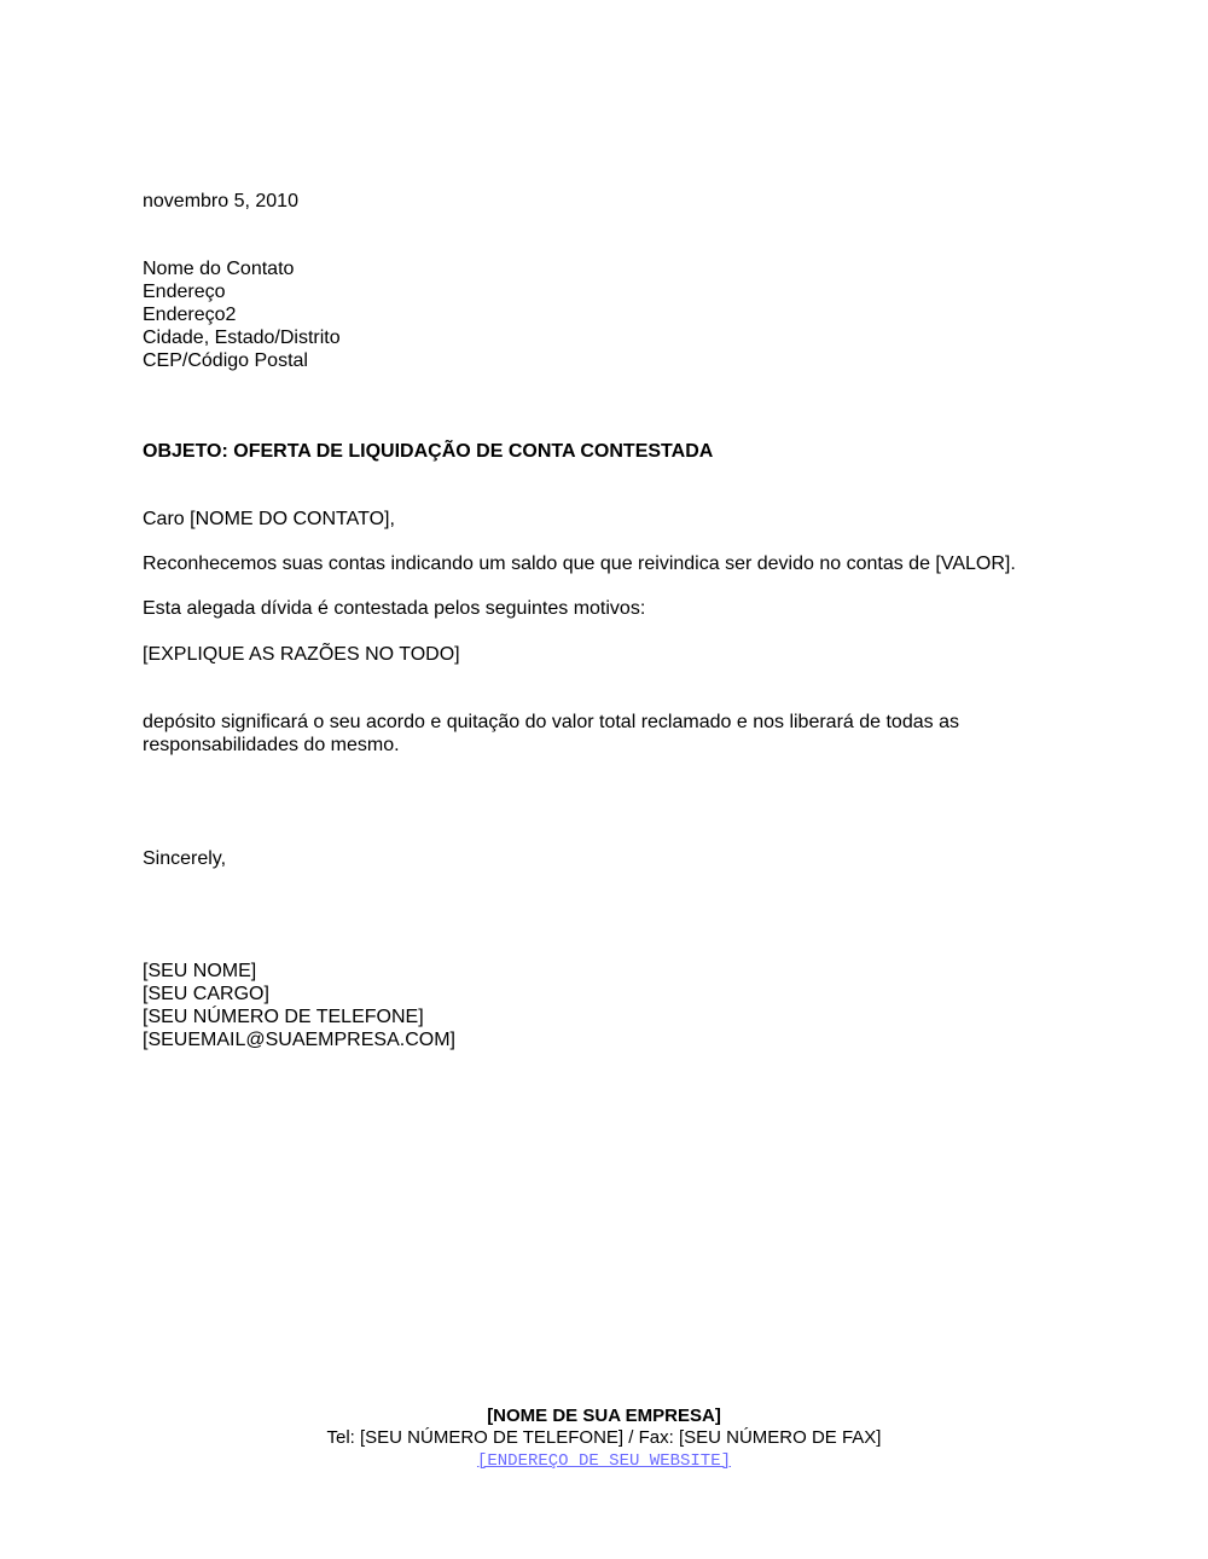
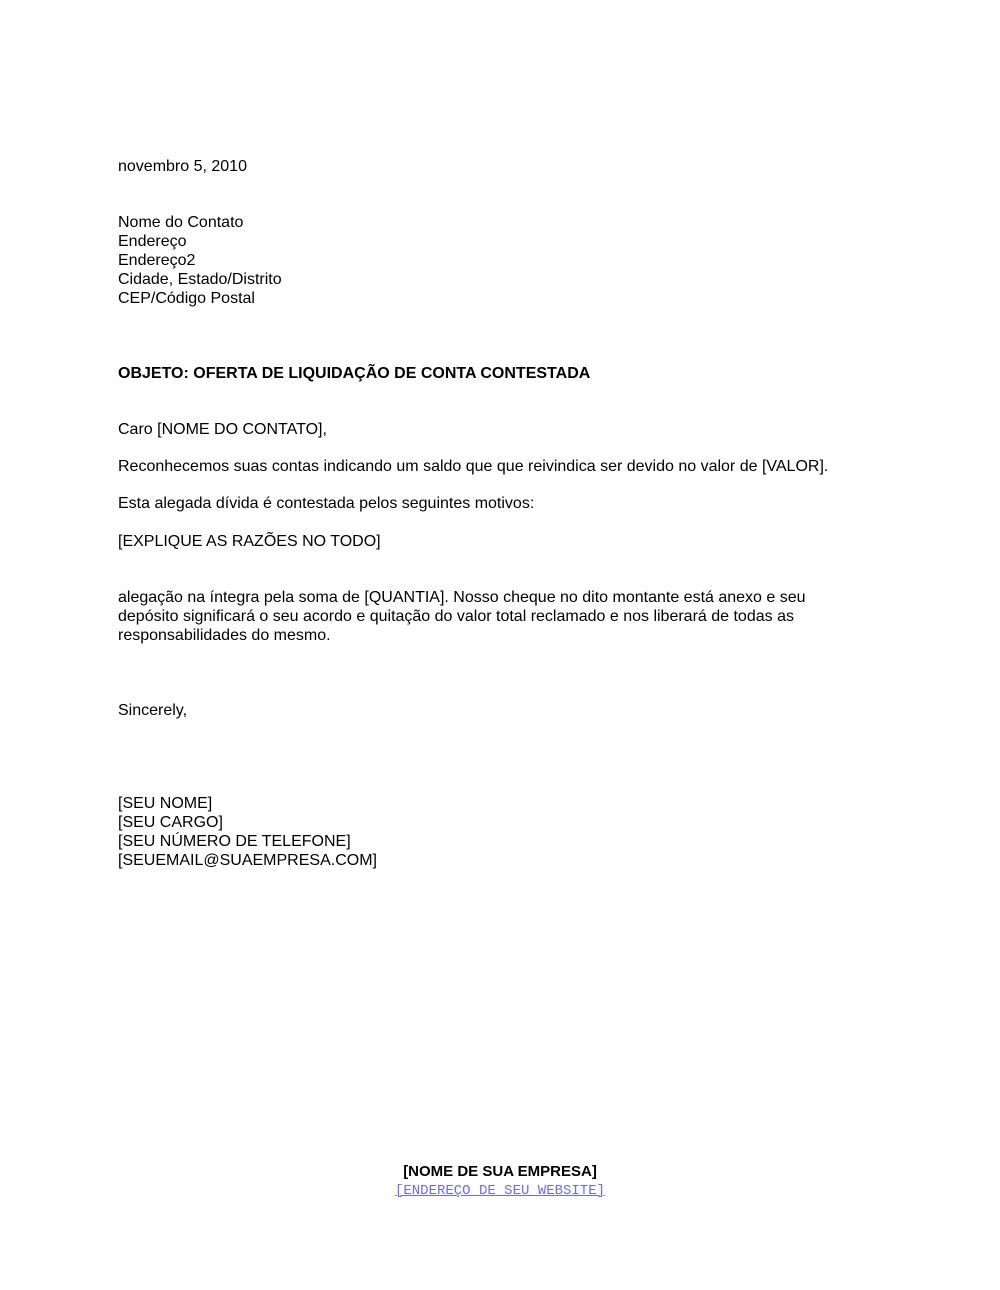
  novembro 5, 2010
  Nome do Contato
  Endereço
  Endereço2
  Cidade, Estado/Distrito
  CEP/Código Postal
  OBJETO: OFERTA DE LIQUIDAÇÃO DE CONTA CONTESTADA
  Caro [NOME DO CONTATO],
- Reconhecemos suas contas indicando um saldo que que reivindica ser devido no contas de [VALOR].
+ Reconhecemos suas contas indicando um saldo que que reivindica ser devido no valor de [VALOR].
  Esta alegada dívida é contestada pelos seguintes motivos:
  [EXPLIQUE AS RAZÕES NO TODO]
+ alegação na íntegra pela soma de [QUANTIA]. Nosso cheque no dito montante está anexo e seu
  depósito significará o seu acordo e quitação do valor total reclamado e nos liberará de todas as
  responsabilidades do mesmo.
  Sincerely,
  [SEU NOME]
  [SEU CARGO]
  [SEU NÚMERO DE TELEFONE]
  [SEUEMAIL@SUAEMPRESA.COM]
  [NOME DE SUA EMPRESA]
- Tel: [SEU NÚMERO DE TELEFONE] / Fax: [SEU NÚMERO DE FAX]
  [ENDEREÇO DE SEU WEBSITE]
